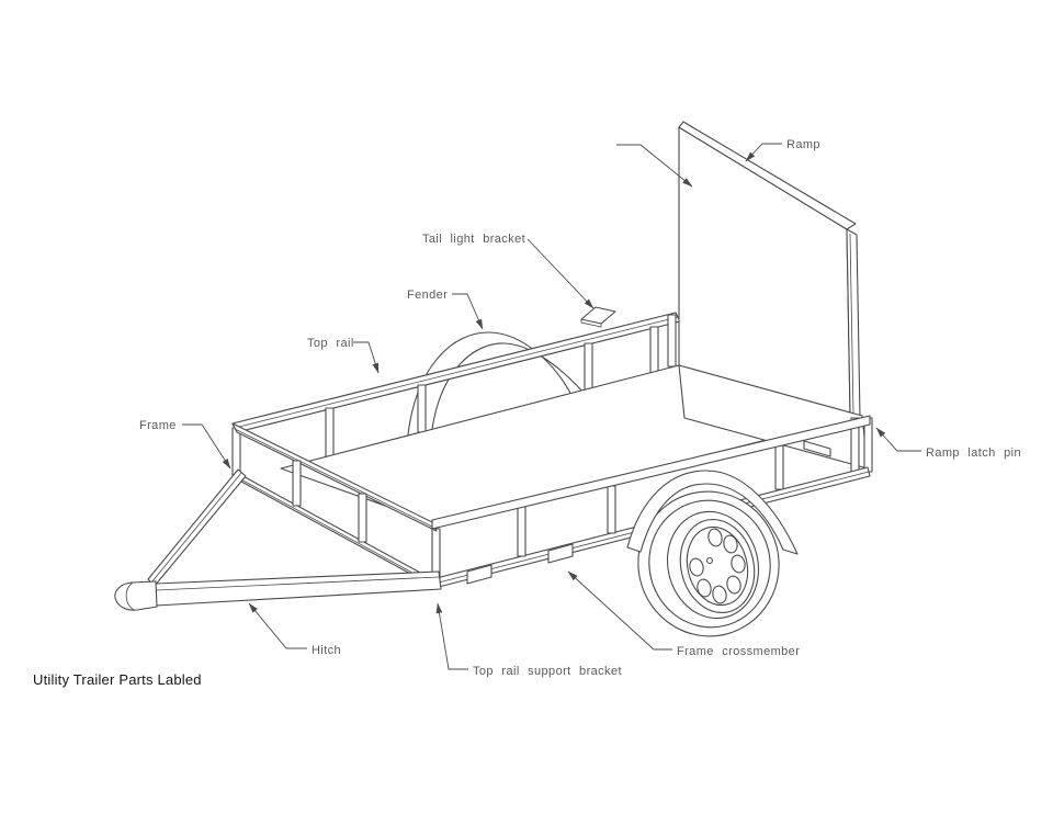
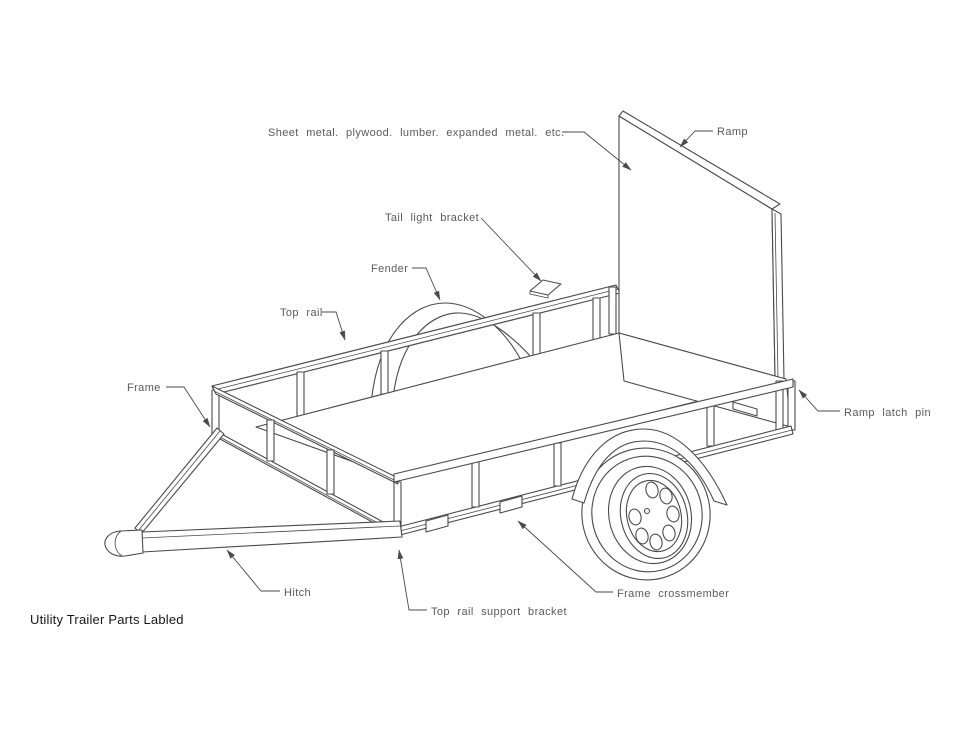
+ Sheet metal. plywood. lumber. expanded metal. etc.
  Ramp
  Tail light bracket
  Fender
  Top rail
  Frame
  Ramp latch pin
  Hitch
  Top rail support bracket
  Frame crossmember
  Utility Trailer Parts Labled
